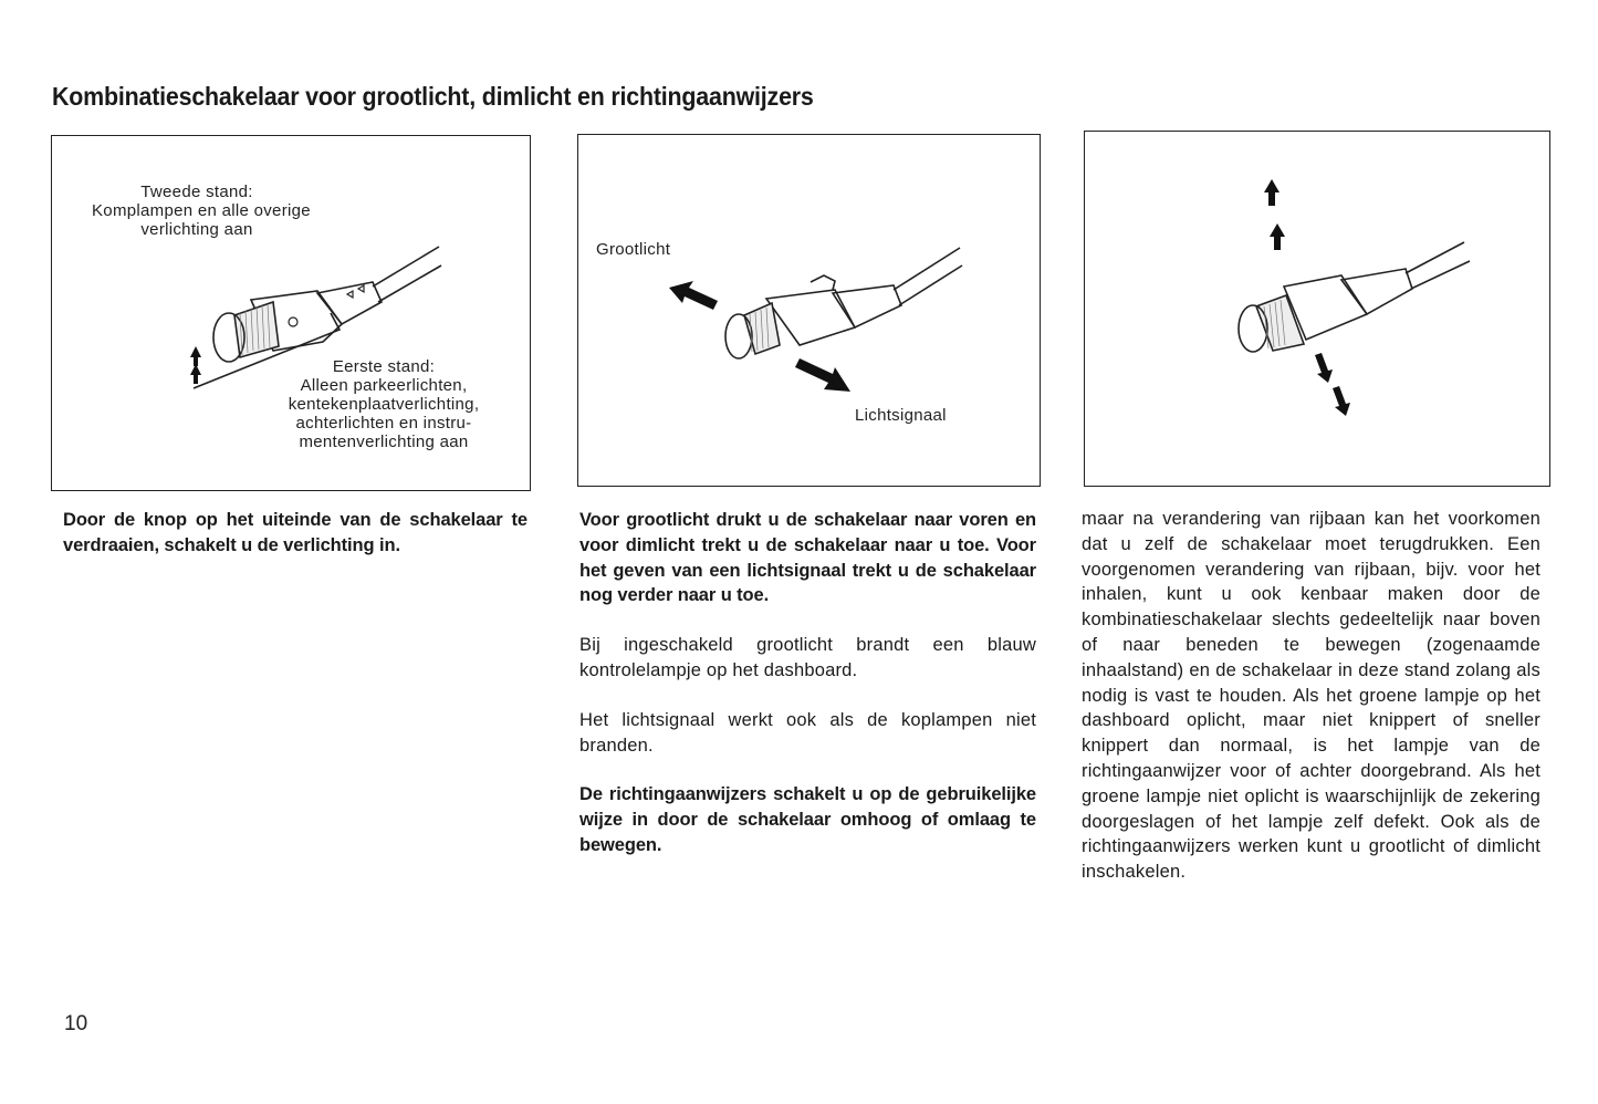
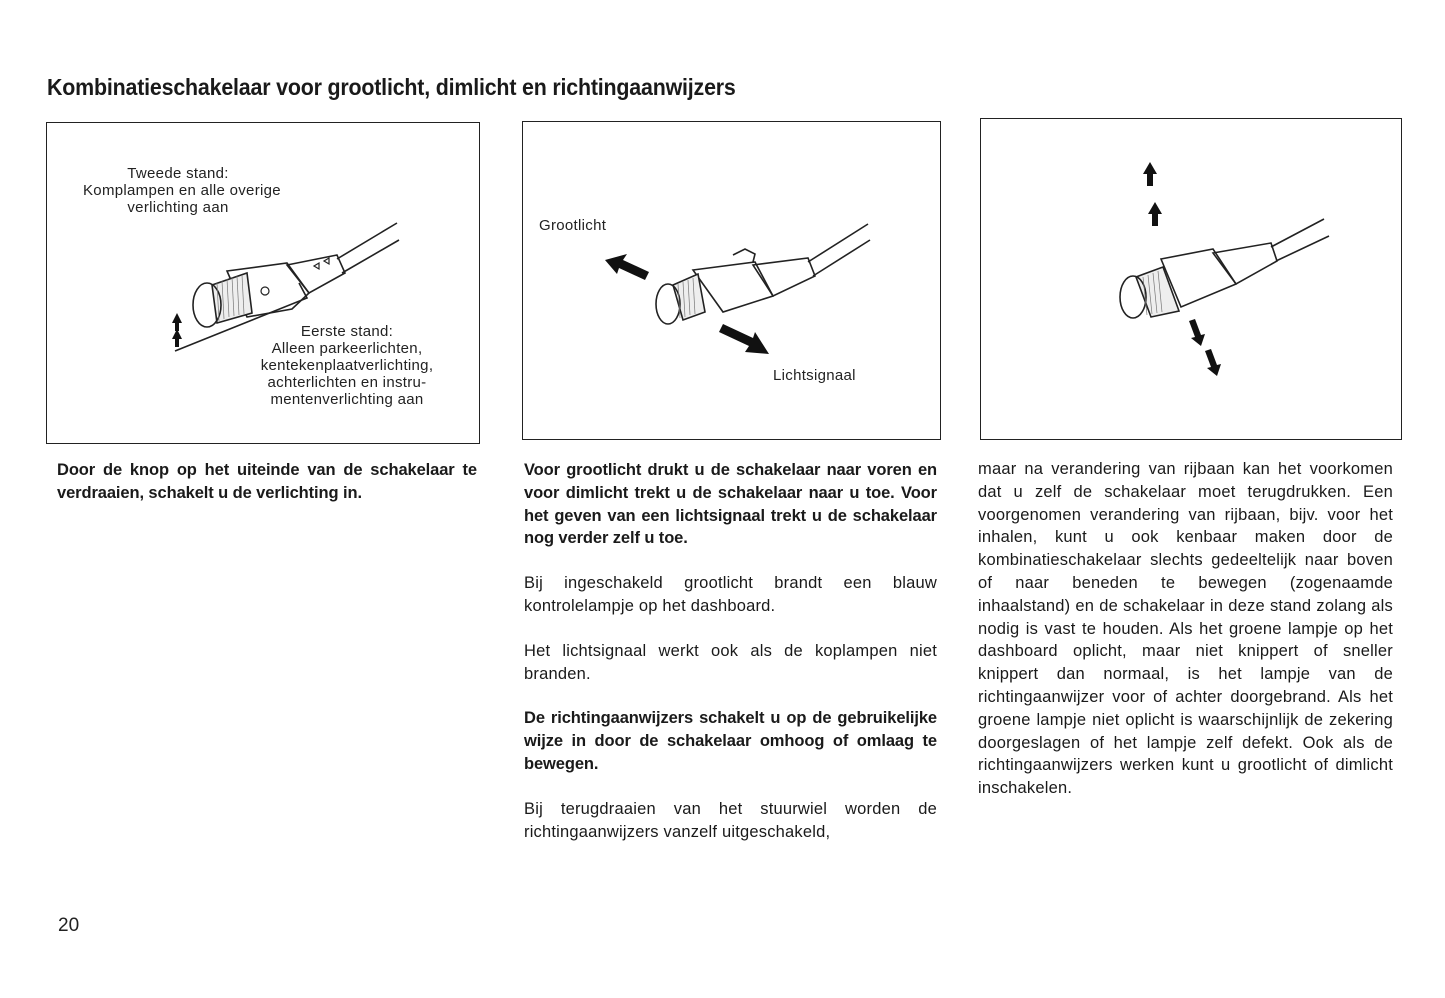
  Kombinatieschakelaar voor grootlicht, dimlicht en richtingaanwijzers
  Tweede stand:
  Komplampen en alle overige
  verlichting aan
  Eerste stand:
  Alleen parkeerlichten,
  kentekenplaatverlichting,
  achterlichten en instru-
  mentenverlichting aan
  Grootlicht
  Lichtsignaal
  Door de knop op het uiteinde van de schakelaar te verdraaien, schakelt u de verlichting in.
- Voor grootlicht drukt u de schakelaar naar voren en voor dimlicht trekt u de schakelaar naar u toe. Voor het geven van een lichtsignaal trekt u de schakelaar nog verder naar u toe.
+ Voor grootlicht drukt u de schakelaar naar voren en voor dimlicht trekt u de schakelaar naar u toe. Voor het geven van een lichtsignaal trekt u de schakelaar nog verder zelf u toe.
  Bij ingeschakeld grootlicht brandt een blauw kontrolelampje op het dashboard.
  Het lichtsignaal werkt ook als de koplampen niet branden.
  De richtingaanwijzers schakelt u op de gebruikelijke wijze in door de schakelaar omhoog of omlaag te bewegen.
+ Bij terugdraaien van het stuurwiel worden de richtingaanwijzers vanzelf uitgeschakeld,
  maar na verandering van rijbaan kan het voorkomen dat u zelf de schakelaar moet terugdrukken. Een voorgenomen verandering van rijbaan, bijv. voor het inhalen, kunt u ook kenbaar maken door de kombinatieschakelaar slechts gedeeltelijk naar boven of naar beneden te bewegen (zogenaamde inhaalstand) en de schakelaar in deze stand zolang als nodig is vast te houden. Als het groene lampje op het dashboard oplicht, maar niet knippert of sneller knippert dan normaal, is het lampje van de richtingaanwijzer voor of achter doorgebrand. Als het groene lampje niet oplicht is waarschijnlijk de zekering doorgeslagen of het lampje zelf defekt. Ook als de richtingaanwijzers werken kunt u grootlicht of dimlicht inschakelen.
- 10
+ 20
